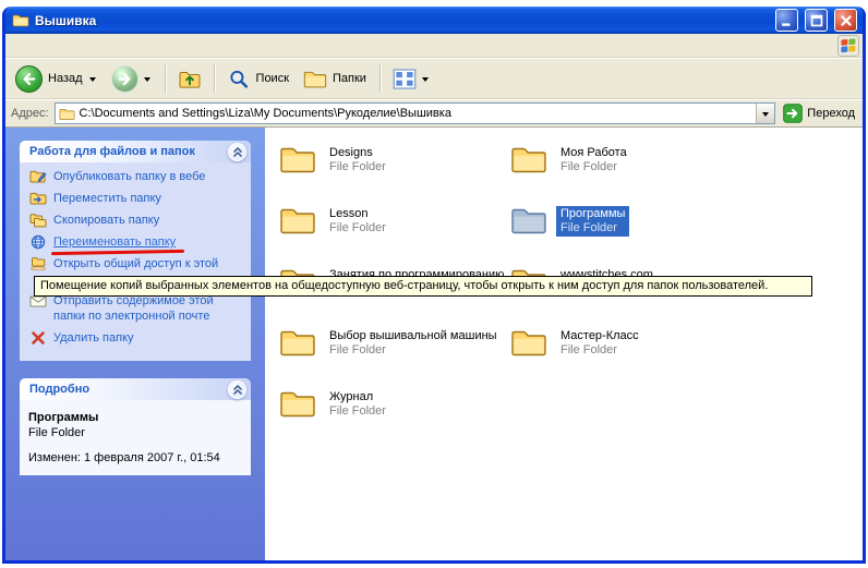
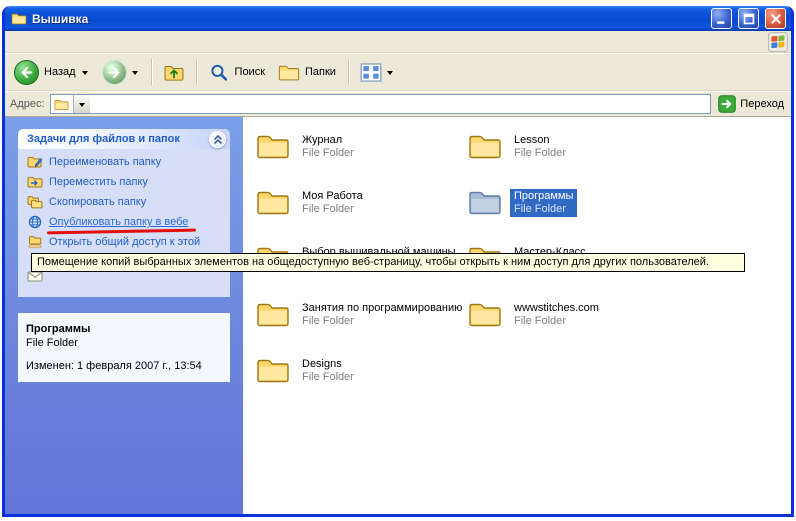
  Вышивка
  Назад
  Поиск
  Папки
  Адрес:
- C:\Documents and Settings\Liza\My Documents\Рукоделие\Вышивка
  Переход
- Работа для файлов и папок
+ Задачи для файлов и папок
- Опубликовать папку в вебе
+ Переименовать папку
  Переместить папку
  Скопировать папку
- Переименовать папку
+ Опубликовать папку в вебе
  Открыть общий доступ к этой
- Отправить содержимое этой папки по электронной почте
- Удалить папку
- Подробно
  Программы
  File Folder
- Изменен: 1 февраля 2007 г., 01:54
+ Изменен: 1 февраля 2007 г., 13:54
- Designs
+ Журнал
  File Folder
- Моя Работа
+ Lesson
  File Folder
- Lesson
+ Моя Работа
  File Folder
  Программы
  File Folder
- Занятия по программированию
+ Выбор вышивальной машины
- wwwstitches.com
+ Мастер-Класс
- Выбор вышивальной машины
+ Занятия по программированию
  File Folder
- Мастер-Класс
+ wwwstitches.com
  File Folder
- Журнал
+ Designs
  File Folder
- Помещение копий выбранных элементов на общедоступную веб-страницу, чтобы открыть к ним доступ для папок пользователей.
+ Помещение копий выбранных элементов на общедоступную веб-страницу, чтобы открыть к ним доступ для других пользователей.
